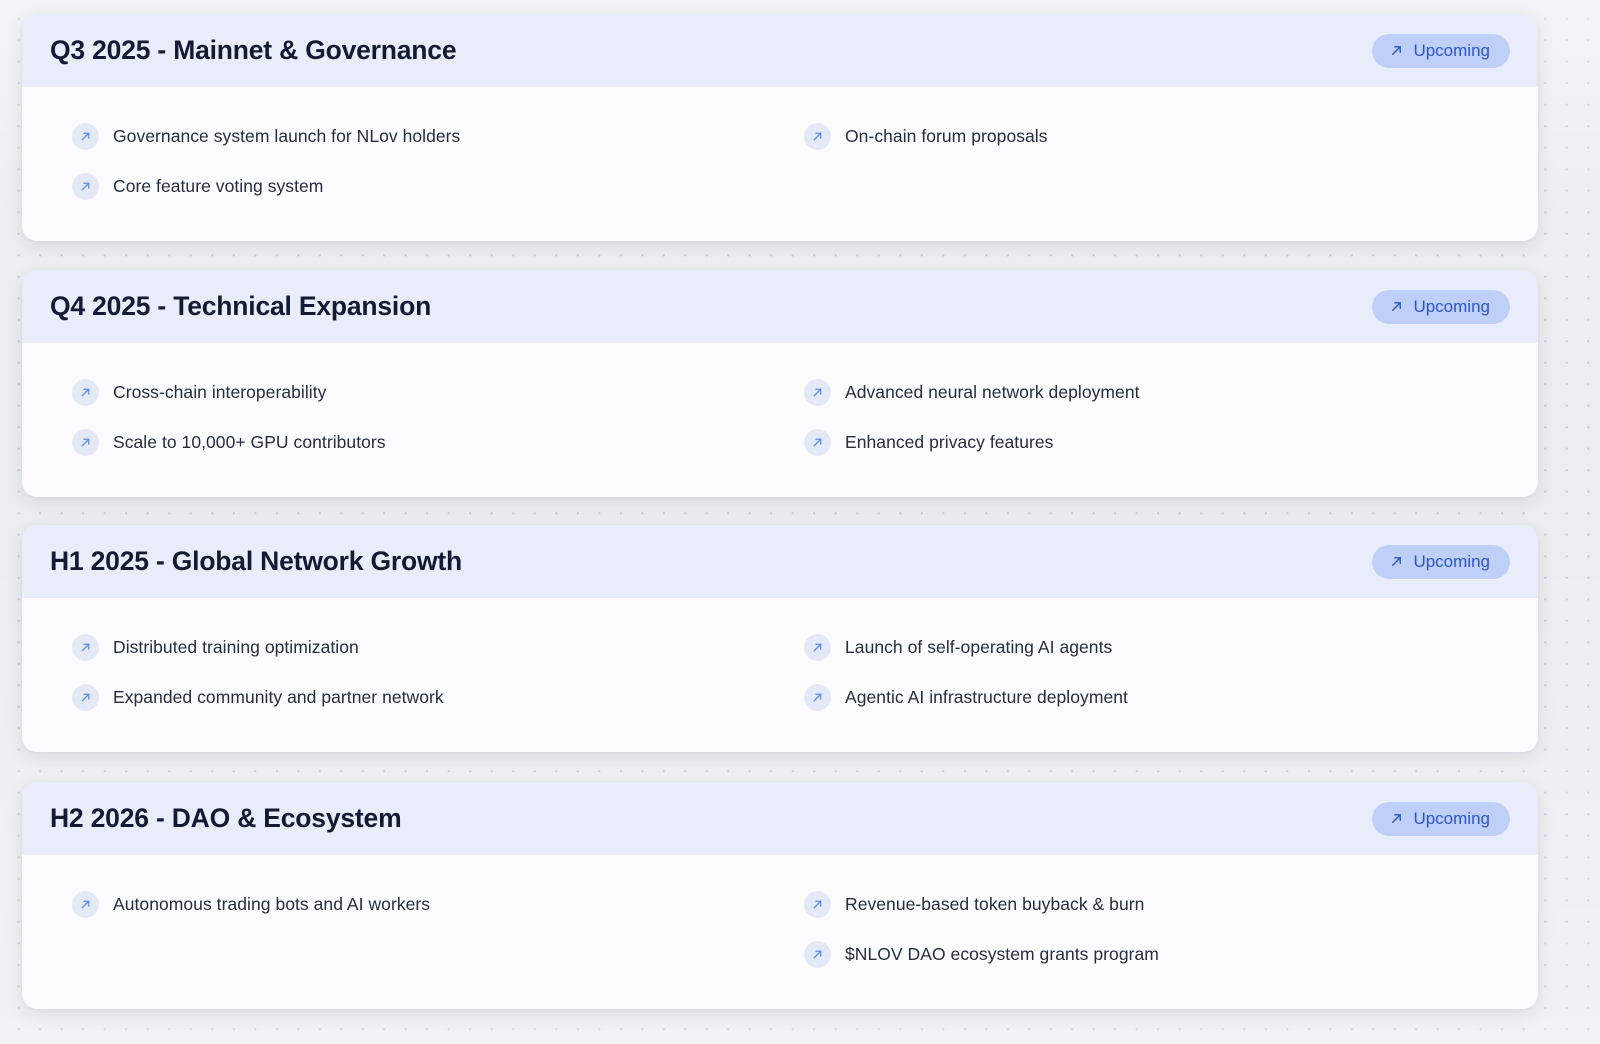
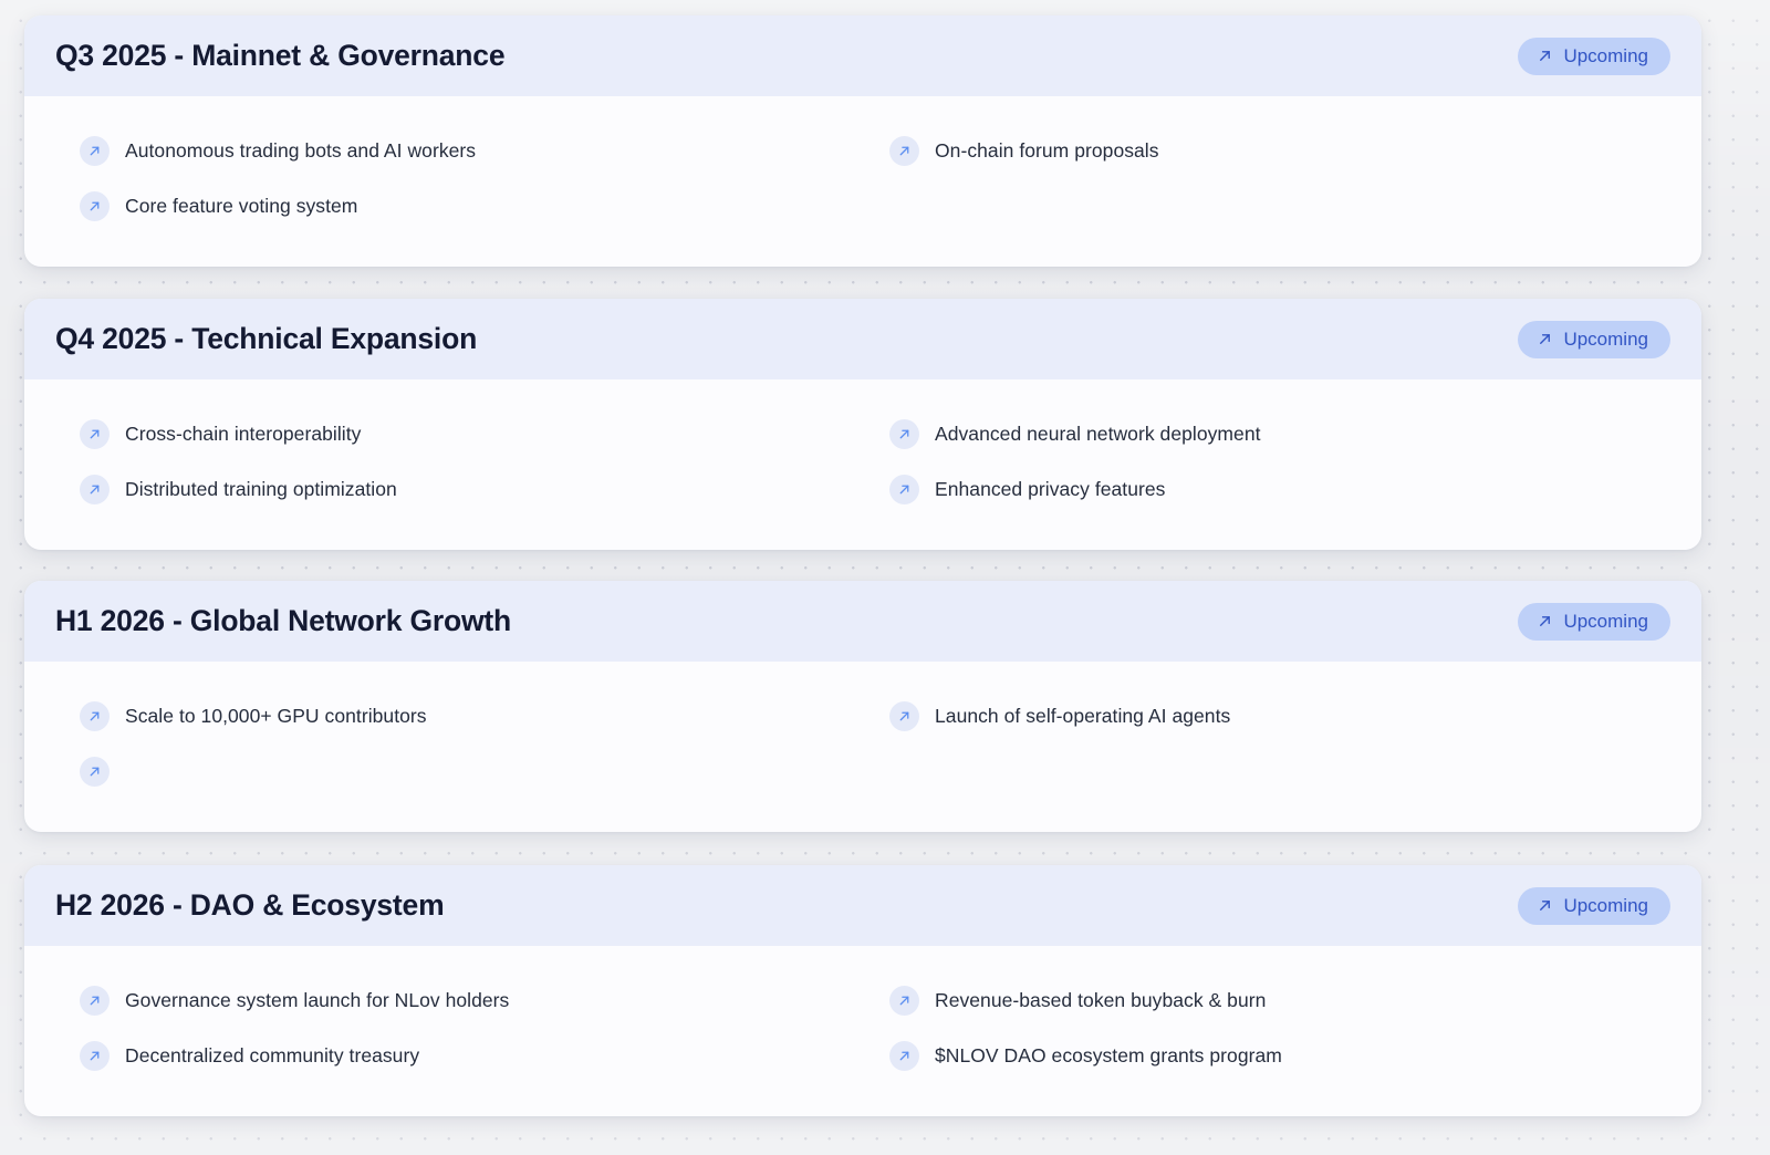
  Q3 2025 - Mainnet & Governance
  Upcoming
- Governance system launch for NLov holders
+ Autonomous trading bots and AI workers
  Core feature voting system
  On-chain forum proposals
  Q4 2025 - Technical Expansion
  Upcoming
  Cross-chain interoperability
- Scale to 10,000+ GPU contributors
+ Distributed training optimization
  Advanced neural network deployment
  Enhanced privacy features
- H1 2025 - Global Network Growth
+ H1 2026 - Global Network Growth
  Upcoming
- Distributed training optimization
+ Scale to 10,000+ GPU contributors
- Expanded community and partner network
  Launch of self-operating AI agents
- Agentic AI infrastructure deployment
  H2 2026 - DAO & Ecosystem
  Upcoming
- Autonomous trading bots and AI workers
+ Governance system launch for NLov holders
+ Decentralized community treasury
  Revenue-based token buyback & burn
  $NLOV DAO ecosystem grants program
